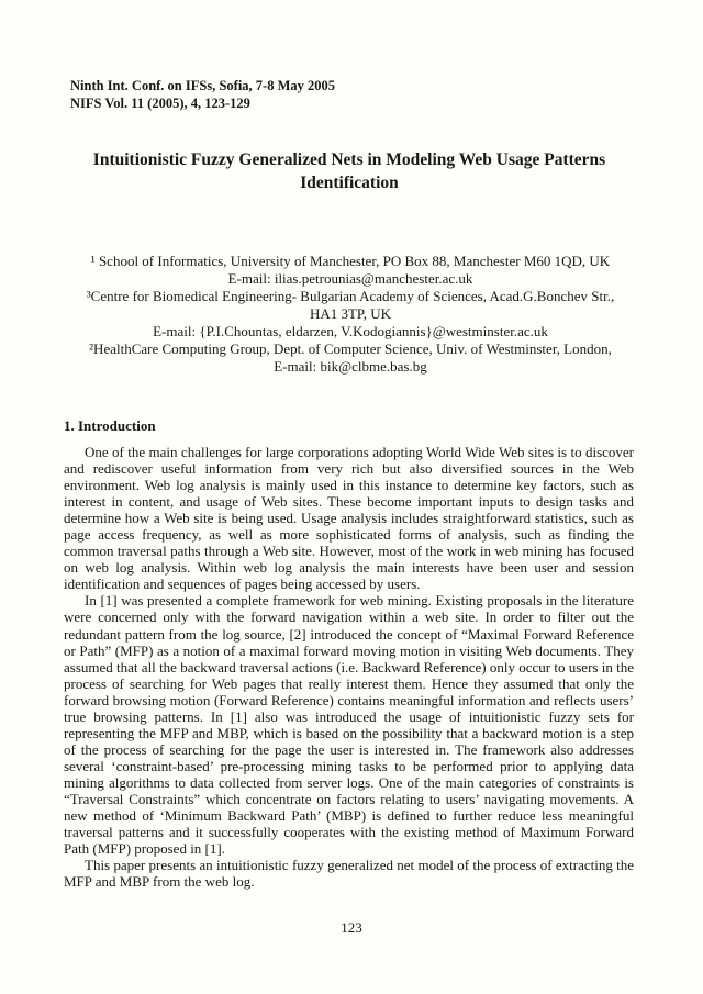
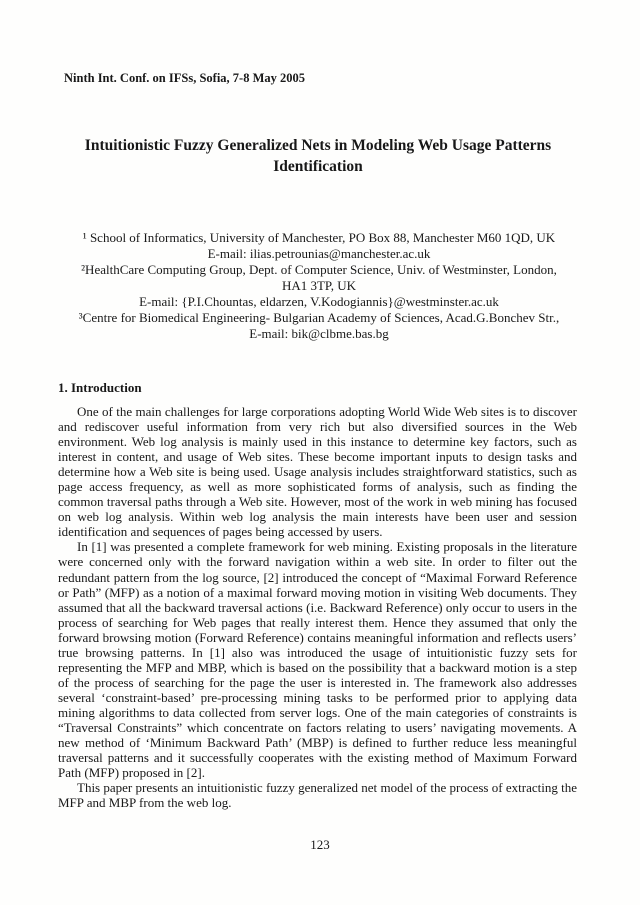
  Ninth Int. Conf. on IFSs, Sofia, 7-8 May 2005
- NIFS Vol. 11 (2005), 4, 123-129
  Intuitionistic Fuzzy Generalized Nets in Modeling Web Usage Patterns Identification
  ¹ School of Informatics, University of Manchester, PO Box 88, Manchester M60 1QD, UK
  E-mail: ilias.petrounias@manchester.ac.uk
- ³Centre for Biomedical Engineering- Bulgarian Academy of Sciences, Acad.G.Bonchev Str.,
+ ²HealthCare Computing Group, Dept. of Computer Science, Univ. of Westminster, London,
  HA1 3TP, UK
  E-mail: {P.I.Chountas, eldarzen, V.Kodogiannis}@westminster.ac.uk
- ²HealthCare Computing Group, Dept. of Computer Science, Univ. of Westminster, London,
+ ³Centre for Biomedical Engineering- Bulgarian Academy of Sciences, Acad.G.Bonchev Str.,
  E-mail: bik@clbme.bas.bg
  1. Introduction
  One of the main challenges for large corporations adopting World Wide Web sites is to discover and rediscover useful information from very rich but also diversified sources in the Web environment. Web log analysis is mainly used in this instance to determine key factors, such as interest in content, and usage of Web sites. These become important inputs to design tasks and determine how a Web site is being used. Usage analysis includes straightforward statistics, such as page access frequency, as well as more sophisticated forms of analysis, such as finding the common traversal paths through a Web site. However, most of the work in web mining has focused on web log analysis. Within web log analysis the main interests have been user and session identification and sequences of pages being accessed by users.
- In [1] was presented a complete framework for web mining. Existing proposals in the literature were concerned only with the forward navigation within a web site. In order to filter out the redundant pattern from the log source, [2] introduced the concept of “Maximal Forward Reference or Path” (MFP) as a notion of a maximal forward moving motion in visiting Web documents. They assumed that all the backward traversal actions (i.e. Backward Reference) only occur to users in the process of searching for Web pages that really interest them. Hence they assumed that only the forward browsing motion (Forward Reference) contains meaningful information and reflects users’ true browsing patterns. In [1] also was introduced the usage of intuitionistic fuzzy sets for representing the MFP and MBP, which is based on the possibility that a backward motion is a step of the process of searching for the page the user is interested in. The framework also addresses several ‘constraint-based’ pre-processing mining tasks to be performed prior to applying data mining algorithms to data collected from server logs. One of the main categories of constraints is “Traversal Constraints” which concentrate on factors relating to users’ navigating movements. A new method of ‘Minimum Backward Path’ (MBP) is defined to further reduce less meaningful traversal patterns and it successfully cooperates with the existing method of Maximum Forward Path (MFP) proposed in [1].
+ In [1] was presented a complete framework for web mining. Existing proposals in the literature were concerned only with the forward navigation within a web site. In order to filter out the redundant pattern from the log source, [2] introduced the concept of “Maximal Forward Reference or Path” (MFP) as a notion of a maximal forward moving motion in visiting Web documents. They assumed that all the backward traversal actions (i.e. Backward Reference) only occur to users in the process of searching for Web pages that really interest them. Hence they assumed that only the forward browsing motion (Forward Reference) contains meaningful information and reflects users’ true browsing patterns. In [1] also was introduced the usage of intuitionistic fuzzy sets for representing the MFP and MBP, which is based on the possibility that a backward motion is a step of the process of searching for the page the user is interested in. The framework also addresses several ‘constraint-based’ pre-processing mining tasks to be performed prior to applying data mining algorithms to data collected from server logs. One of the main categories of constraints is “Traversal Constraints” which concentrate on factors relating to users’ navigating movements. A new method of ‘Minimum Backward Path’ (MBP) is defined to further reduce less meaningful traversal patterns and it successfully cooperates with the existing method of Maximum Forward Path (MFP) proposed in [2].
  This paper presents an intuitionistic fuzzy generalized net model of the process of extracting the MFP and MBP from the web log.
  123
